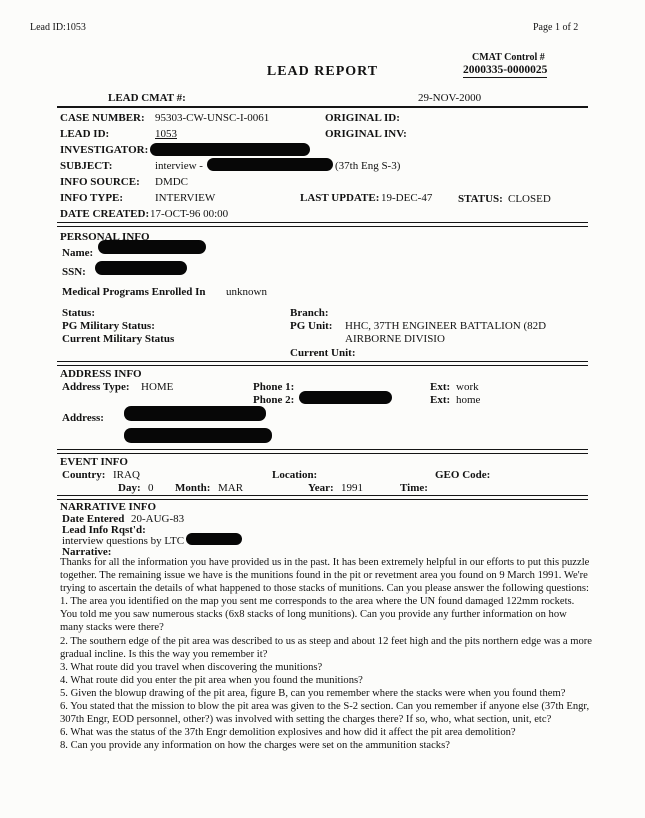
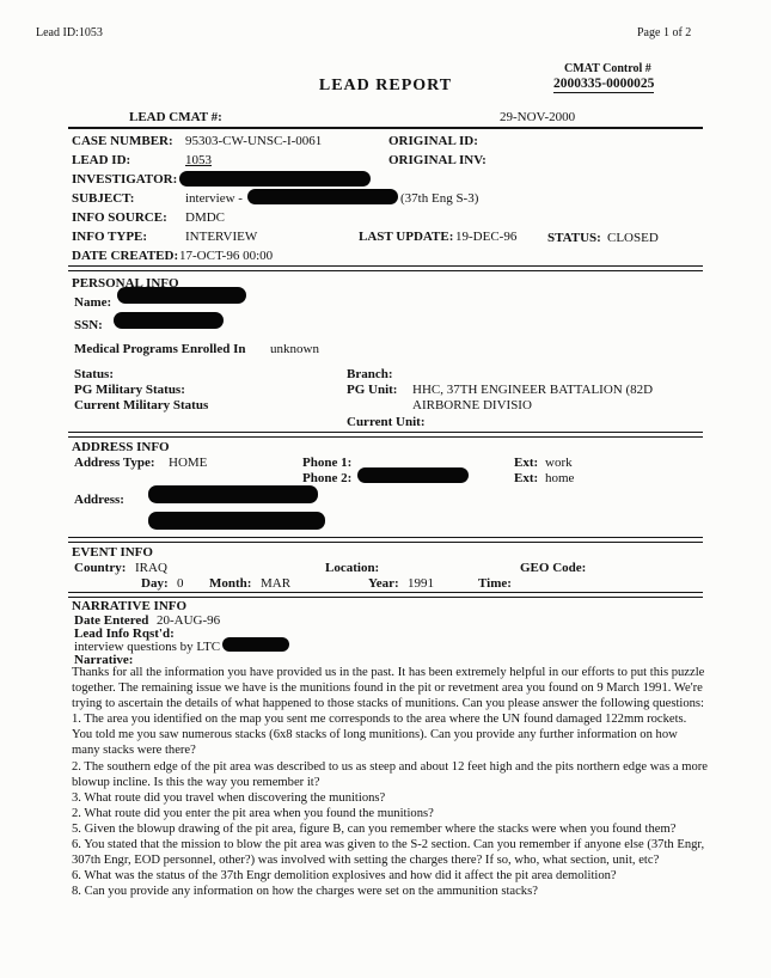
  Lead ID:1053
  Page 1 of 2
  CMAT Control #
  2000335-0000025
  LEAD REPORT
  LEAD CMAT #:
  29-NOV-2000
  CASE NUMBER:
  95303-CW-UNSC-I-0061
  ORIGINAL ID:
  LEAD ID:
  1053
  ORIGINAL INV:
  INVESTIGATOR:
  SUBJECT:
  interview -
  (37th Eng S-3)
  INFO SOURCE:
  DMDC
  INFO TYPE:
  INTERVIEW
  LAST UPDATE:
- 19-DEC-47
+ 19-DEC-96
  STATUS:
  CLOSED
  DATE CREATED:
  17-OCT-96 00:00
  PERSONAL INFO
  Name:
  SSN:
  Medical Programs Enrolled In
  unknown
  Status:
  Branch:
  PG Military Status:
  PG Unit:
  HHC, 37TH ENGINEER BATTALION (82D
  Current Military Status
  AIRBORNE DIVISIO
  Current Unit:
  ADDRESS INFO
  Address Type:
  HOME
  Phone 1:
  Ext:
  work
  Phone 2:
  Ext:
  home
  Address:
  EVENT INFO
  Country:
  IRAQ
  Location:
  GEO Code:
  Day:
  0
  Month:
  MAR
  Year:
  1991
  Time:
  NARRATIVE INFO
  Date Entered
- 20-AUG-83
+ 20-AUG-96
  Lead Info Rqst'd:
  interview questions by LTC
  Narrative:
  Thanks for all the information you have provided us in the past. It has been extremely helpful in our efforts to put this puzzle together. The remaining issue we have is the munitions found in the pit or revetment area you found on 9 March 1991. We're trying to ascertain the details of what happened to those stacks of munitions. Can you please answer the following questions:
  1. The area you identified on the map you sent me corresponds to the area where the UN found damaged 122mm rockets. You told me you saw numerous stacks (6x8 stacks of long munitions). Can you provide any further information on how many stacks were there?
- 2. The southern edge of the pit area was described to us as steep and about 12 feet high and the pits northern edge was a more gradual incline. Is this the way you remember it?
+ 2. The southern edge of the pit area was described to us as steep and about 12 feet high and the pits northern edge was a more blowup incline. Is this the way you remember it?
  3. What route did you travel when discovering the munitions?
- 4. What route did you enter the pit area when you found the munitions?
+ 2. What route did you enter the pit area when you found the munitions?
  5. Given the blowup drawing of the pit area, figure B, can you remember where the stacks were when you found them?
  6. You stated that the mission to blow the pit area was given to the S-2 section. Can you remember if anyone else (37th Engr, 307th Engr, EOD personnel, other?) was involved with setting the charges there? If so, who, what section, unit, etc?
  6. What was the status of the 37th Engr demolition explosives and how did it affect the pit area demolition?
  8. Can you provide any information on how the charges were set on the ammunition stacks?
